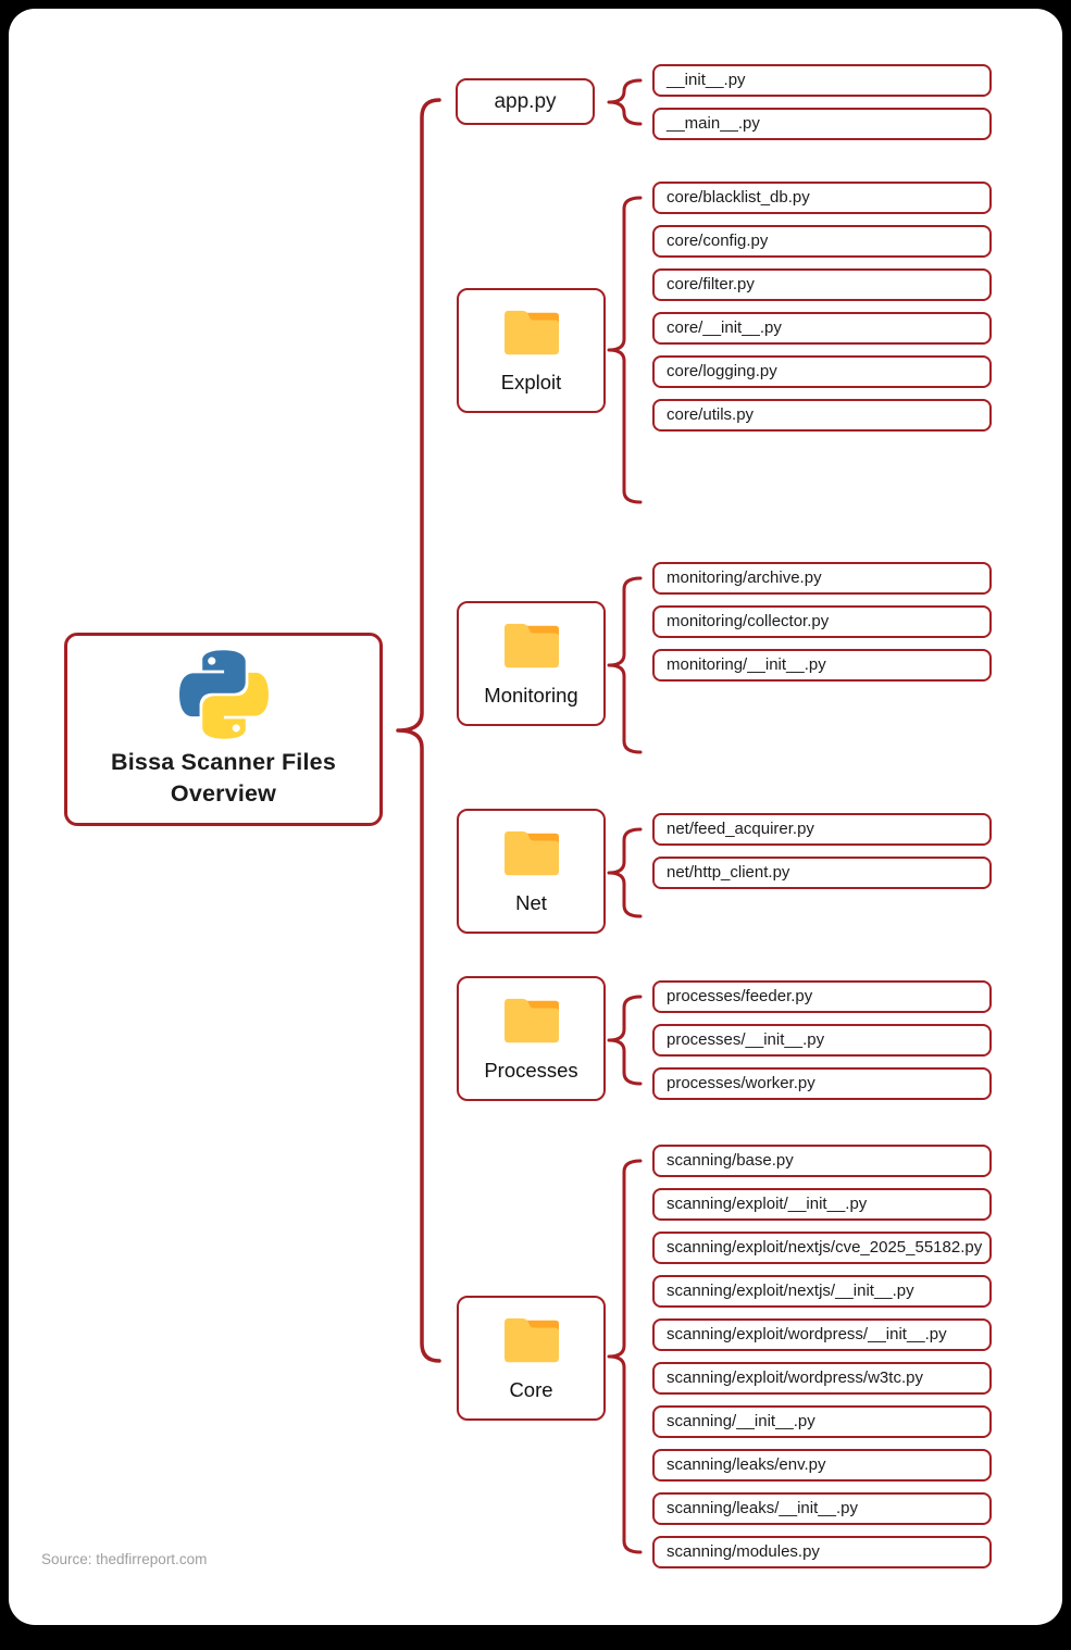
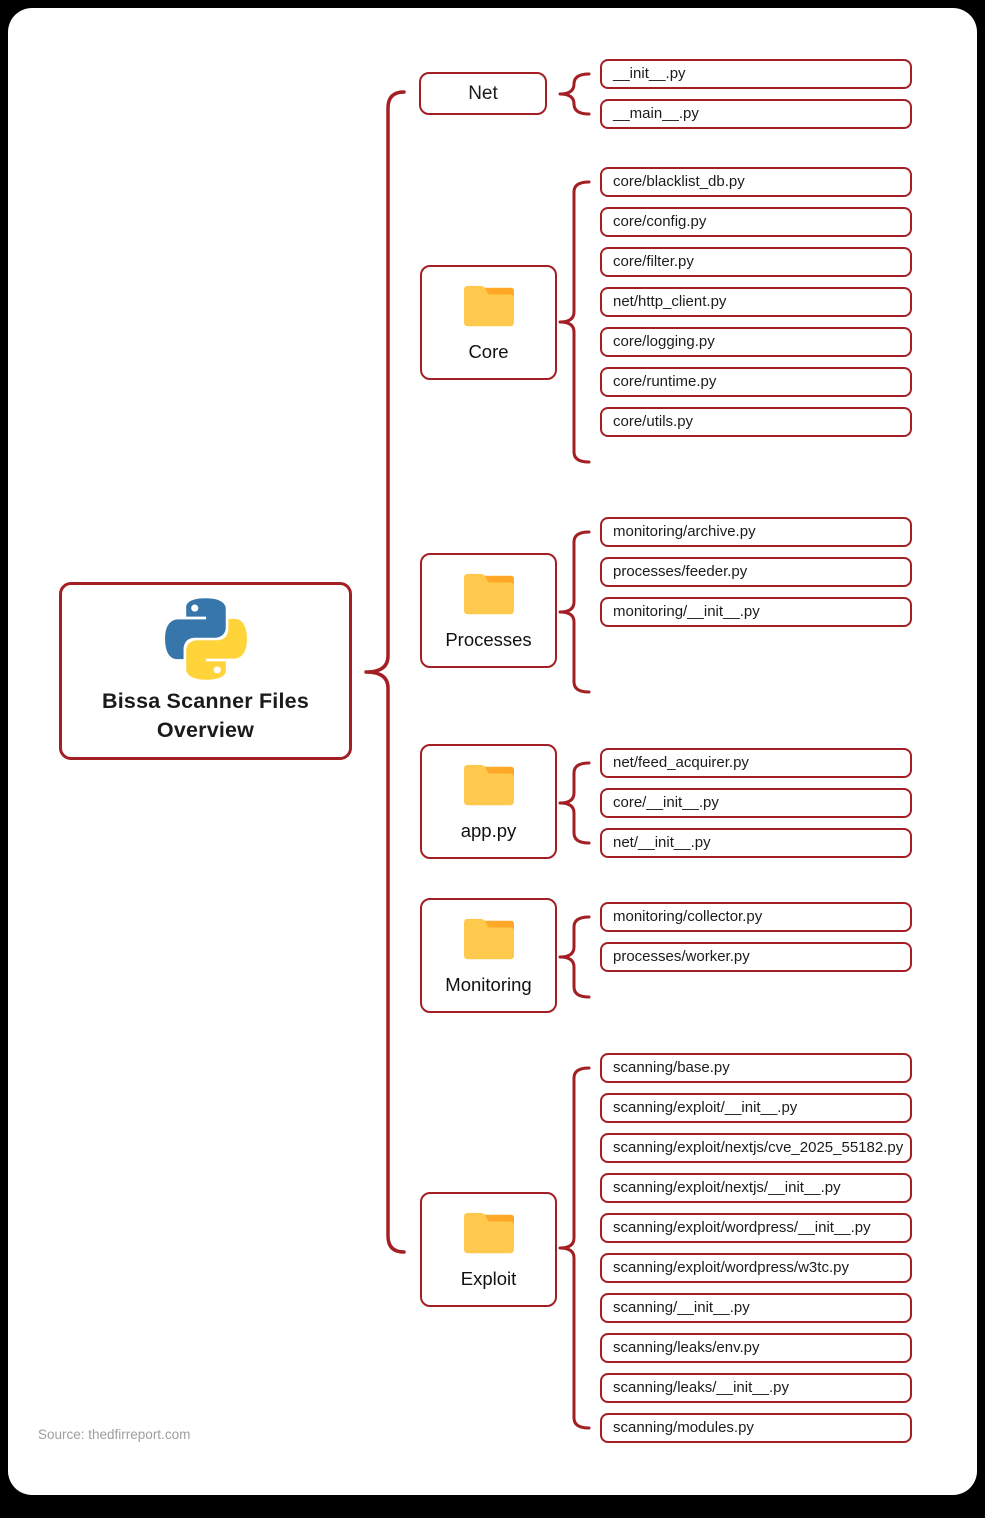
  Bissa Scanner Files Overview
- app.py
+ Net
  __init__.py
  __main__.py
- Exploit
+ Core
  core/blacklist_db.py
  core/config.py
  core/filter.py
- core/__init__.py
+ net/http_client.py
  core/logging.py
+ core/runtime.py
  core/utils.py
- Monitoring
+ Processes
  monitoring/archive.py
- monitoring/collector.py
+ processes/feeder.py
  monitoring/__init__.py
- Net
+ app.py
  net/feed_acquirer.py
- net/http_client.py
+ core/__init__.py
+ net/__init__.py
- Processes
+ Monitoring
- processes/feeder.py
+ monitoring/collector.py
- processes/__init__.py
  processes/worker.py
- Core
+ Exploit
  scanning/base.py
  scanning/exploit/__init__.py
  scanning/exploit/nextjs/cve_2025_55182.py
  scanning/exploit/nextjs/__init__.py
  scanning/exploit/wordpress/__init__.py
  scanning/exploit/wordpress/w3tc.py
  scanning/__init__.py
  scanning/leaks/env.py
  scanning/leaks/__init__.py
  scanning/modules.py
  Source: thedfirreport.com
